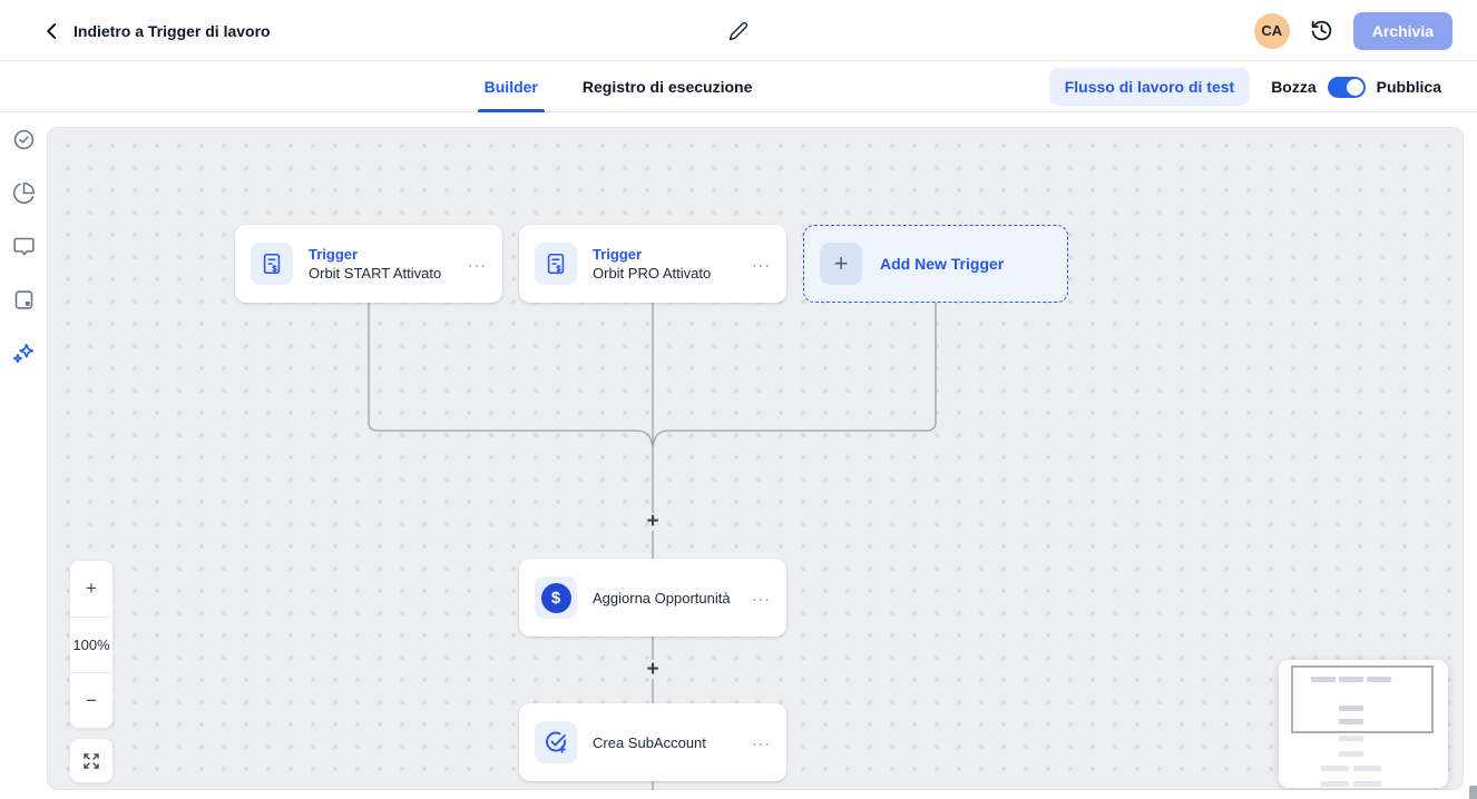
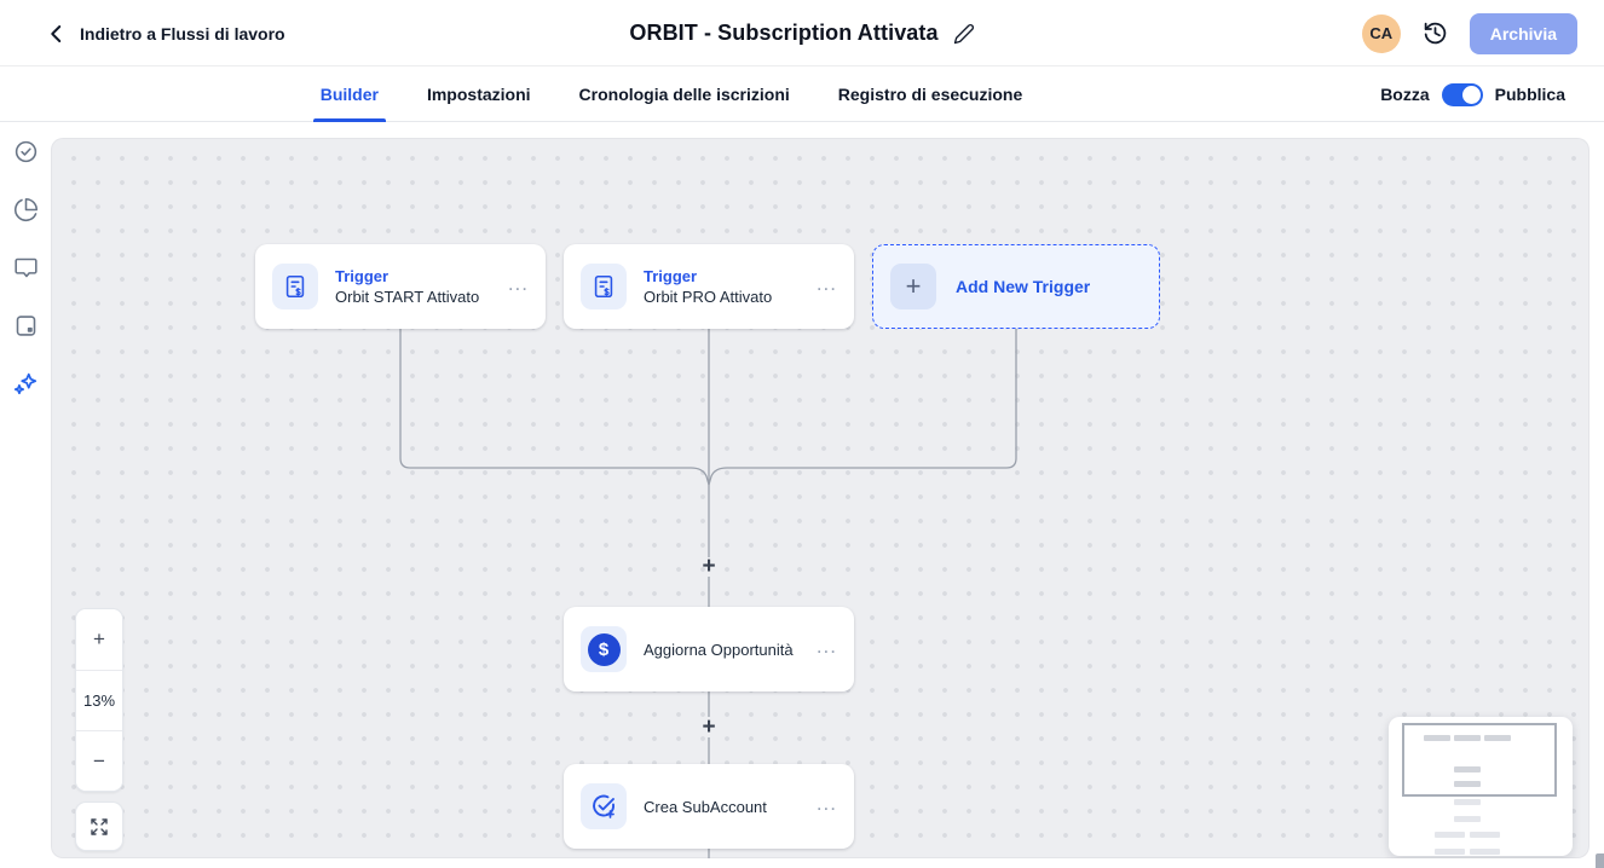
- Indietro a Trigger di lavoro
+ Indietro a Flussi di lavoro
+ ORBIT - Subscription Attivata
  CA
  Archivia
  Builder
+ Impostazioni
+ Cronologia delle iscrizioni
  Registro di esecuzione
- Flusso di lavoro di test
  Bozza
  Pubblica
  Trigger
  Orbit START Attivato
  ...
  Trigger
  Orbit PRO Attivato
  ...
  +
  Add New Trigger
  +
  $
  Aggiorna Opportunità
  ...
  +
  Crea SubAccount
  ...
  +
- 100%
+ 13%
  −
